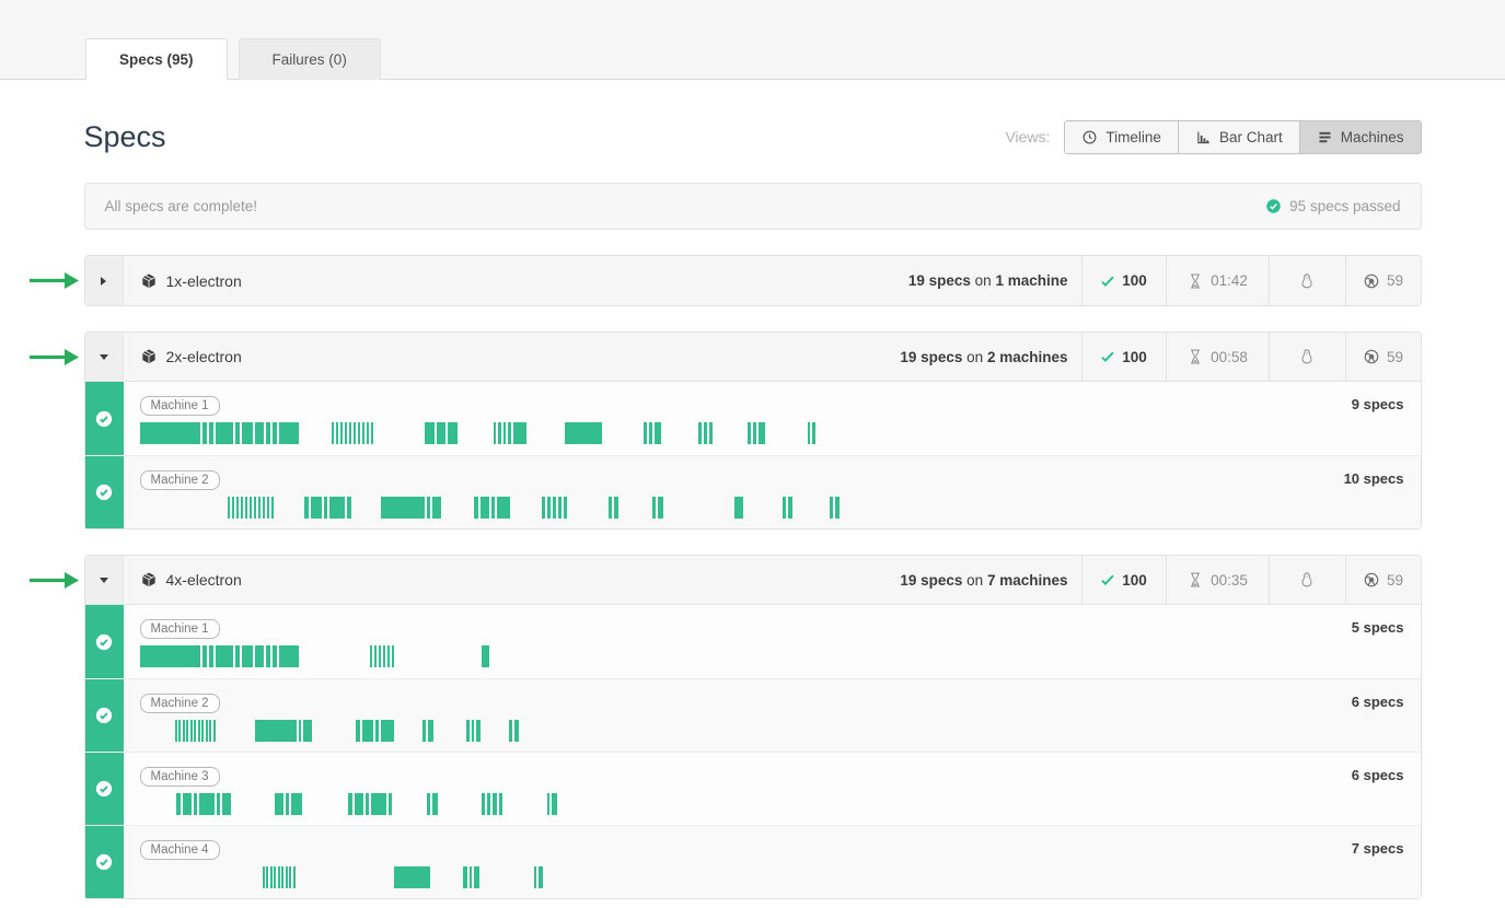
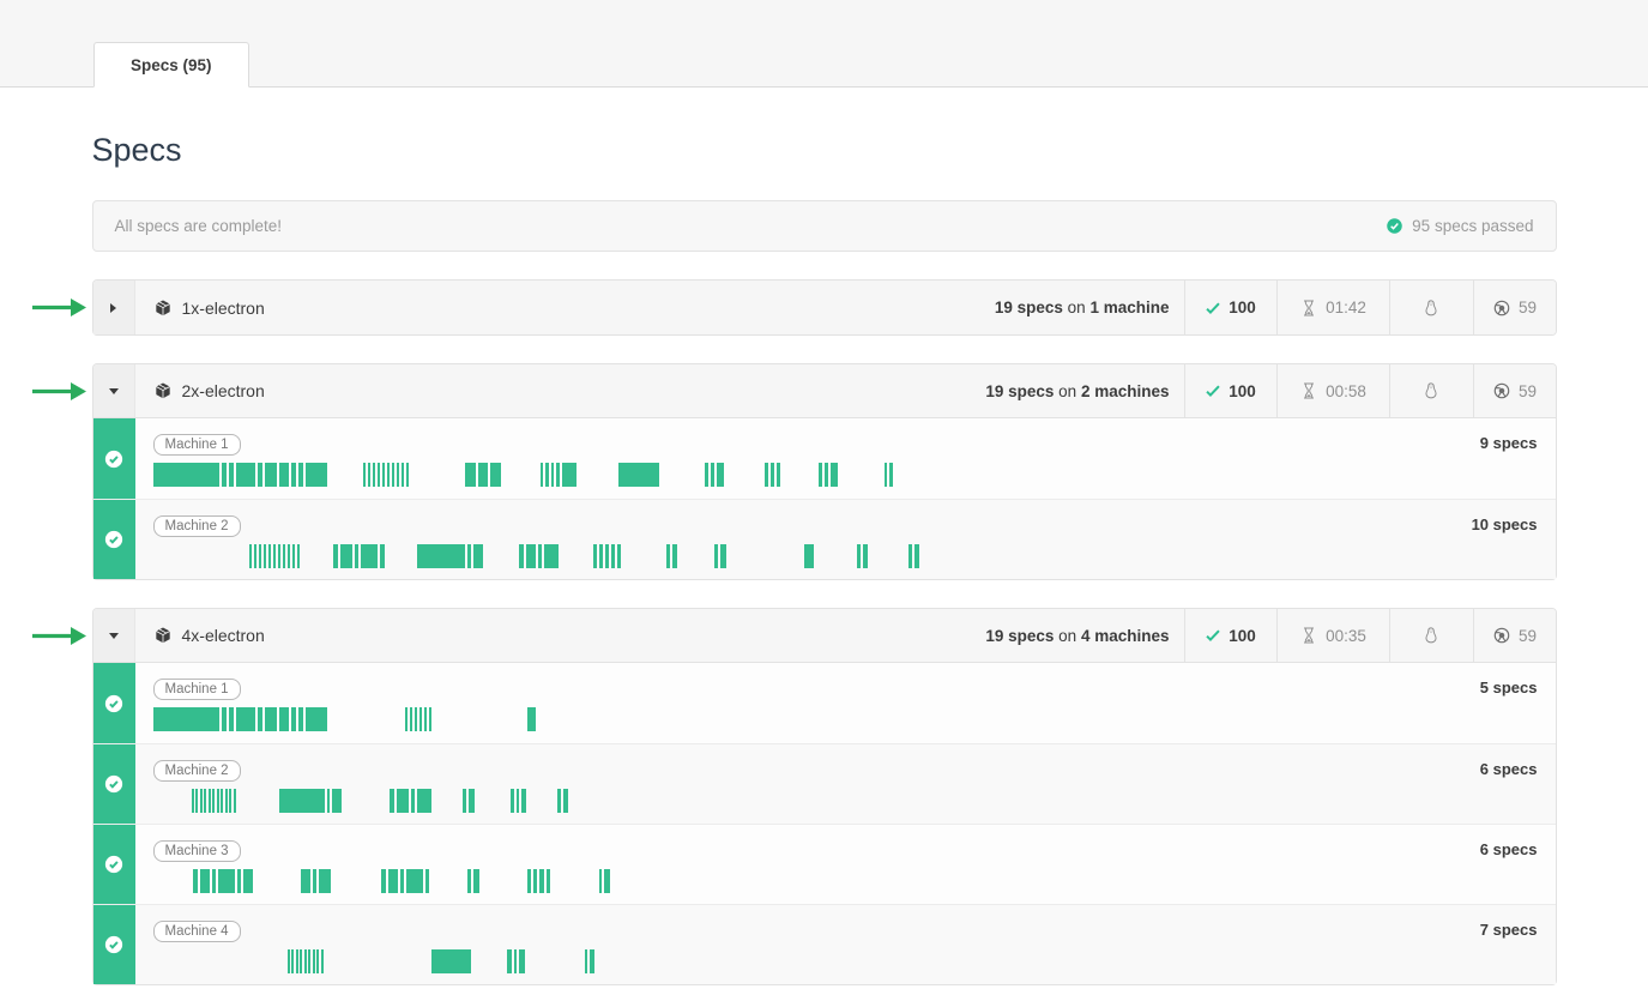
  Specs (95)
- Failures (0)
  Specs
- Views:
- Timeline
- Bar Chart
- Machines
  All specs are complete!
  95 specs passed
  1x-electron
  19 specs on 1 machine
  100
  01:42
  59
  2x-electron
  19 specs on 2 machines
  100
  00:58
  59
  Machine 1
  9 specs
  Machine 2
  10 specs
  4x-electron
- 19 specs on 7 machines
+ 19 specs on 4 machines
  100
  00:35
  59
  Machine 1
  5 specs
  Machine 2
  6 specs
  Machine 3
  6 specs
  Machine 4
  7 specs
